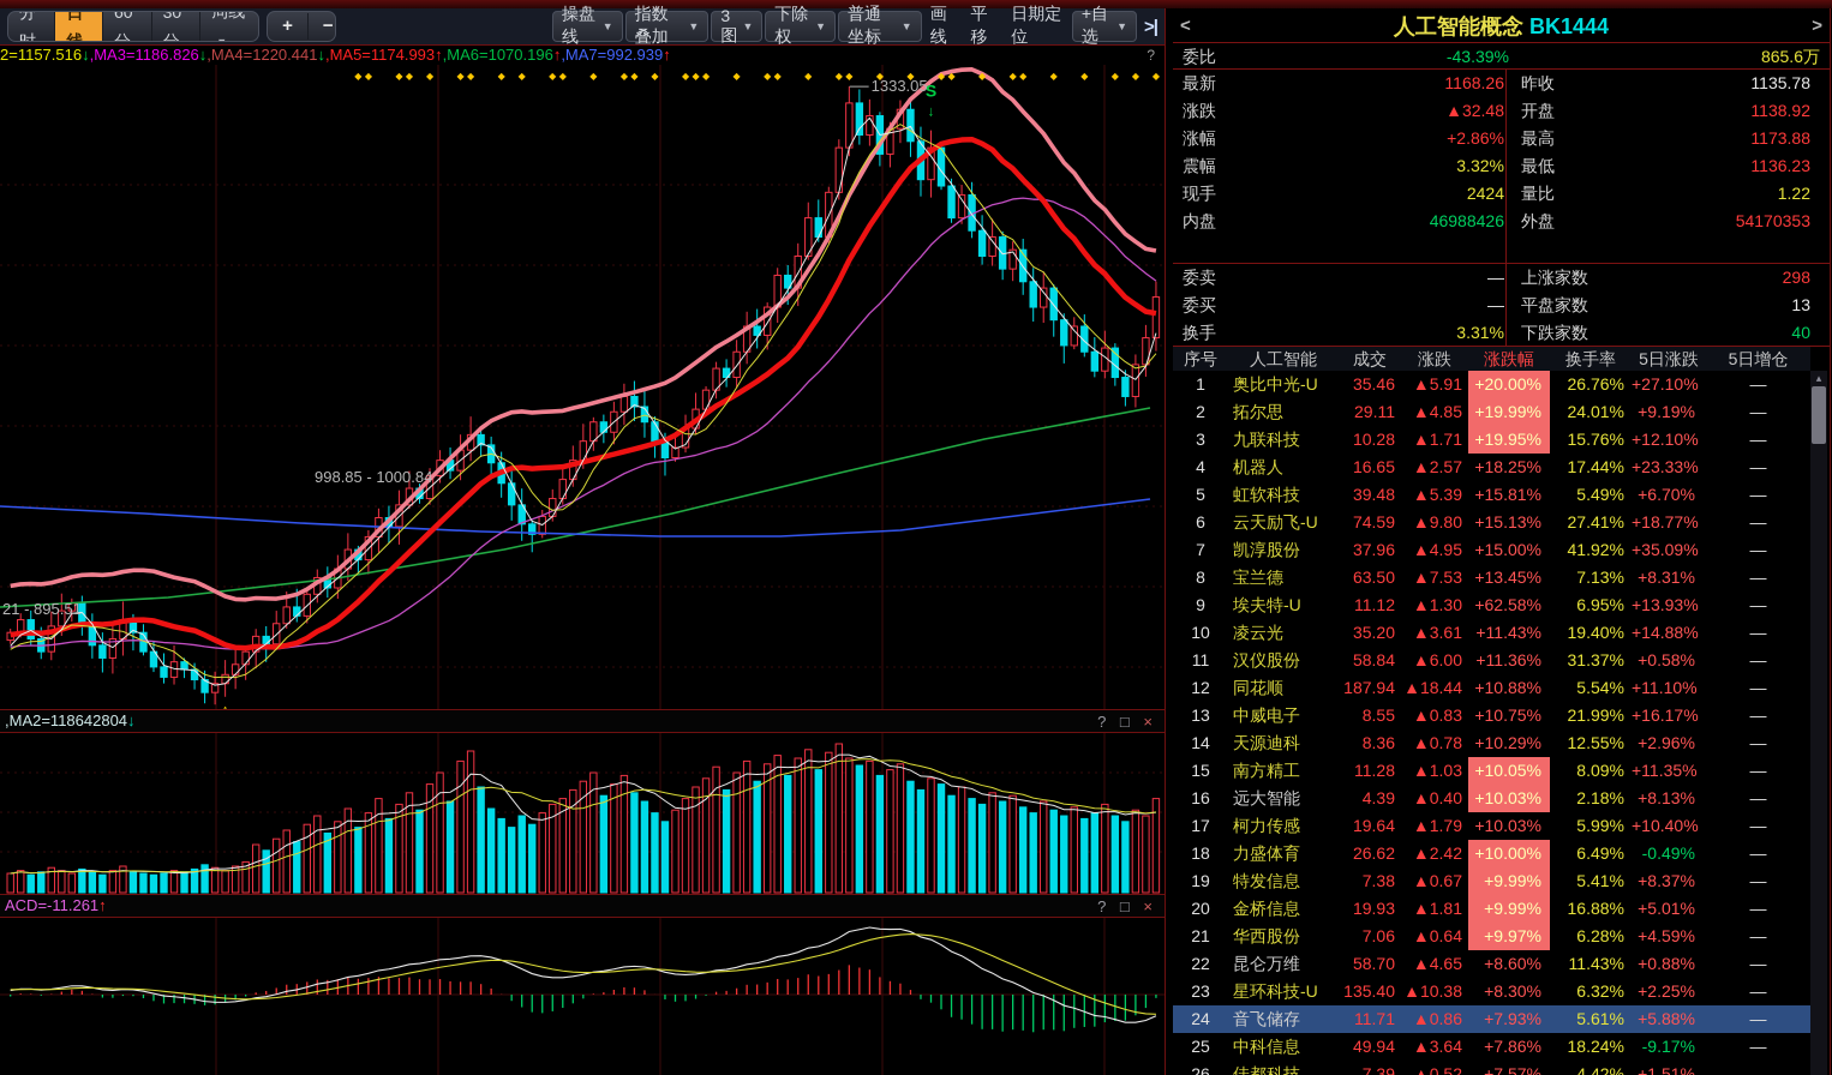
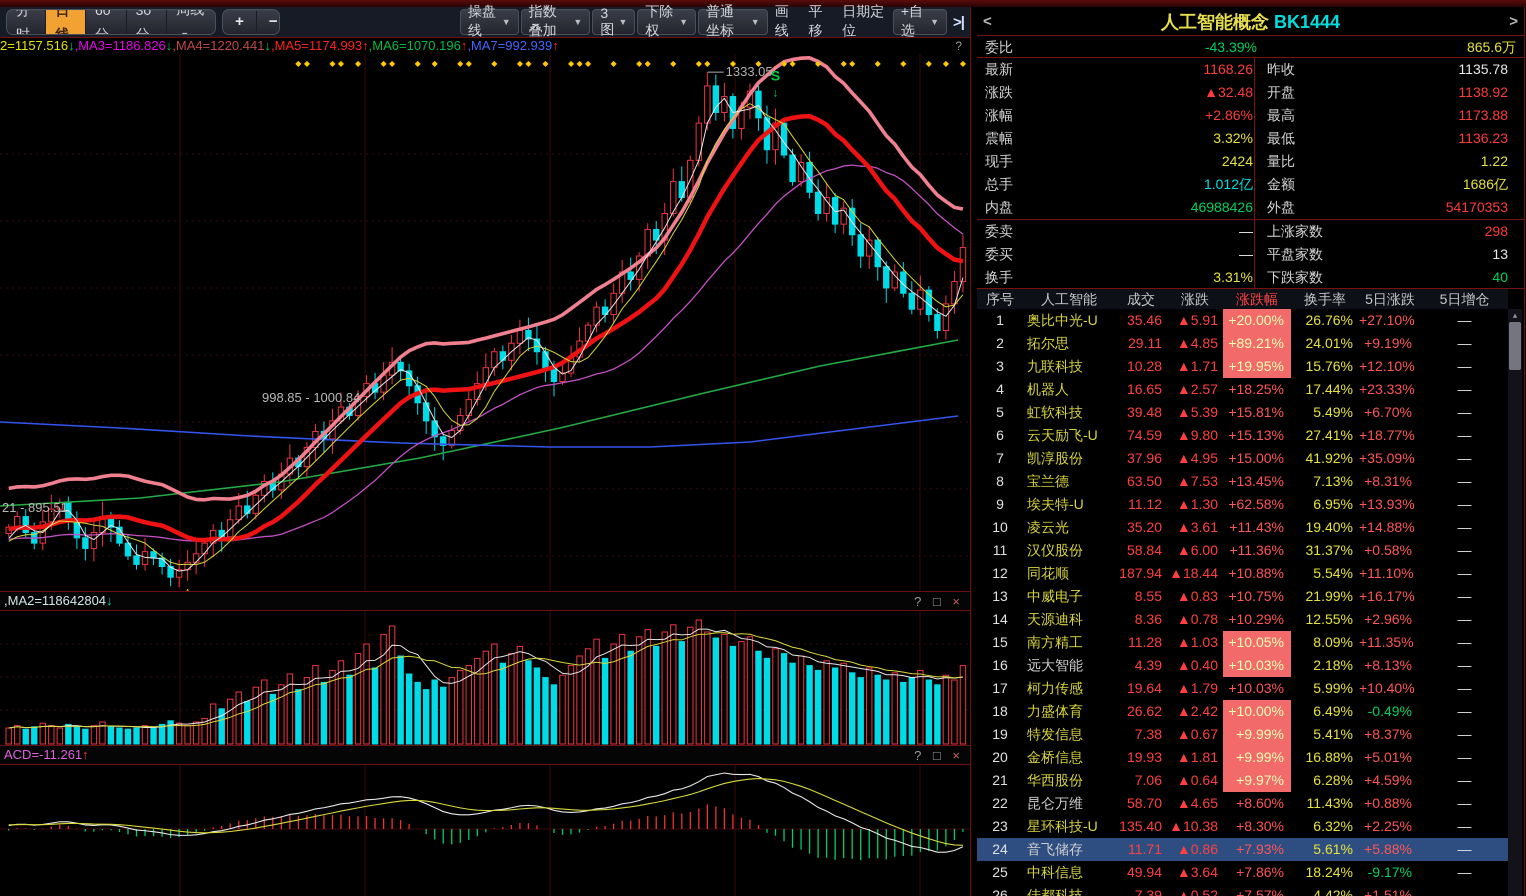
  +
  −
  操盘线
  ▼
  指数叠加
  ▼
  3图
  ▼
  下除权
  ▼
  普通坐标
  ▼
  画线
  平移
  日期定位
  +自选
  ▼
  >|
  2=1157.516↓,MA3=1186.826↓,MA4=1220.441↓,MA5=1174.993↑,MA6=1070.196↑,MA7=992.939↑
  ?
  ◆
  ◆
  ◆
  ◆
  ◆
  ◆
  ◆
  ◆
  ◆
  ◆
  ◆
  ◆
  ◆
  ◆
  ◆
  ◆
  ◆
  ◆
  ◆
  ◆
  ◆
  ◆
  ◆
  ◆
  ◆
  ◆
  ◆
  ◆
  ◆
  ◆
  ◆
  ◆
  ◆
  ◆
  ◆
  ◆
  S
  ↓
  1333.05
  998.85 - 1000.84
  21 - 895.51
  ,MA2=118642804↓
  ? □ ×
  ACD=-11.261↑
  ? □ ×
  <
  人工智能概念 BK1444
  >
  委比
  -43.39%
  865.6万
  最新
  1168.26
  昨收
  1135.78
  涨跌
  ▲32.48
  开盘
  1138.92
  涨幅
  +2.86%
  最高
  1173.88
  震幅
  3.32%
  最低
  1136.23
  现手
  2424
  量比
  1.22
+ 总手
+ 1.012亿
+ 金额
+ 1686亿
  内盘
  46988426
  外盘
  54170353
  委卖
  —
  上涨家数
  298
  委买
  —
  平盘家数
  13
  换手
  3.31%
  下跌家数
  40
  序号
  人工智能
  成交
  涨跌
  涨跌幅
  换手率
  5日涨跌
  5日增仓
  1
  奥比中光-U
  35.46
  ▲5.91
  +20.00%
  26.76%
  +27.10%
  —
  2
  拓尔思
  29.11
  ▲4.85
- +19.99%
+ +89.21%
  24.01%
  +9.19%
  —
  3
  九联科技
  10.28
  ▲1.71
  +19.95%
  15.76%
  +12.10%
  —
  4
  机器人
  16.65
  ▲2.57
  +18.25%
  17.44%
  +23.33%
  —
  5
  虹软科技
  39.48
  ▲5.39
  +15.81%
  5.49%
  +6.70%
  —
  6
  云天励飞-U
  74.59
  ▲9.80
  +15.13%
  27.41%
  +18.77%
  —
  7
  凯淳股份
  37.96
  ▲4.95
  +15.00%
  41.92%
  +35.09%
  —
  8
  宝兰德
  63.50
  ▲7.53
  +13.45%
  7.13%
  +8.31%
  —
  9
  埃夫特-U
  11.12
  ▲1.30
  +62.58%
  6.95%
  +13.93%
  —
  10
  凌云光
  35.20
  ▲3.61
  +11.43%
  19.40%
  +14.88%
  —
  11
  汉仪股份
  58.84
  ▲6.00
  +11.36%
  31.37%
  +0.58%
  —
  12
  同花顺
  187.94
  ▲18.44
  +10.88%
  5.54%
  +11.10%
  —
  13
  中威电子
  8.55
  ▲0.83
  +10.75%
  21.99%
  +16.17%
  —
  14
  天源迪科
  8.36
  ▲0.78
  +10.29%
  12.55%
  +2.96%
  —
  15
  南方精工
  11.28
  ▲1.03
  +10.05%
  8.09%
  +11.35%
  —
  16
  远大智能
  4.39
  ▲0.40
  +10.03%
  2.18%
  +8.13%
  —
  17
  柯力传感
  19.64
  ▲1.79
  +10.03%
  5.99%
  +10.40%
  —
  18
  力盛体育
  26.62
  ▲2.42
  +10.00%
  6.49%
  -0.49%
  —
  19
  特发信息
  7.38
  ▲0.67
  +9.99%
  5.41%
  +8.37%
  —
  20
  金桥信息
  19.93
  ▲1.81
  +9.99%
  16.88%
  +5.01%
  —
  21
  华西股份
  7.06
  ▲0.64
  +9.97%
  6.28%
  +4.59%
  —
  22
  昆仑万维
  58.70
  ▲4.65
  +8.60%
  11.43%
  +0.88%
  —
  23
  星环科技-U
  135.40
  ▲10.38
  +8.30%
  6.32%
  +2.25%
  —
  24
  音飞储存
  11.71
  ▲0.86
  +7.93%
  5.61%
  +5.88%
  —
  25
  中科信息
  49.94
  ▲3.64
  +7.86%
  18.24%
  -9.17%
  —
  26
  佳都科技
  7.39
  ▲0.52
  +7.57%
  4.42%
  +1.51%
  ▴
